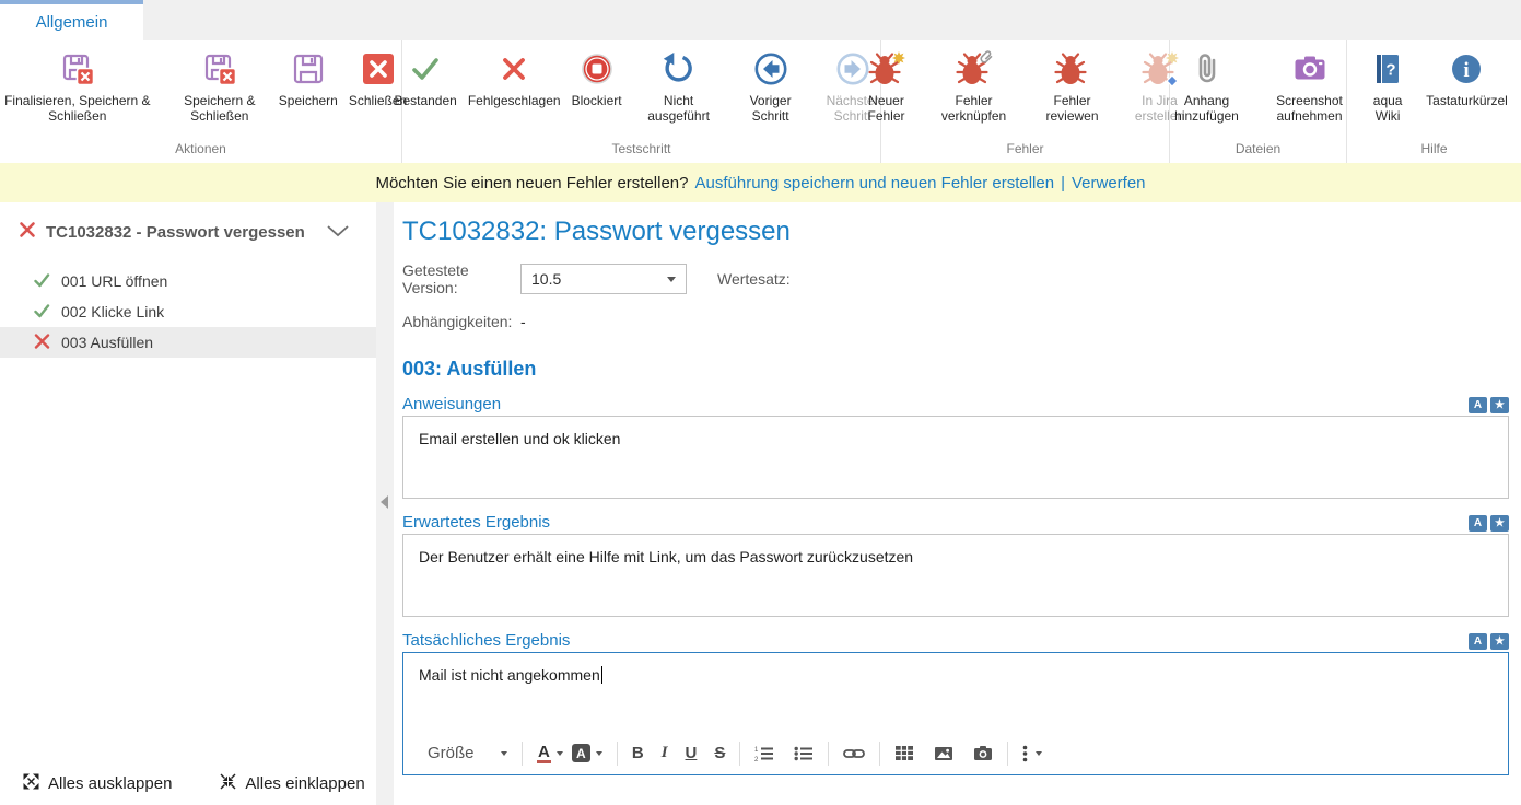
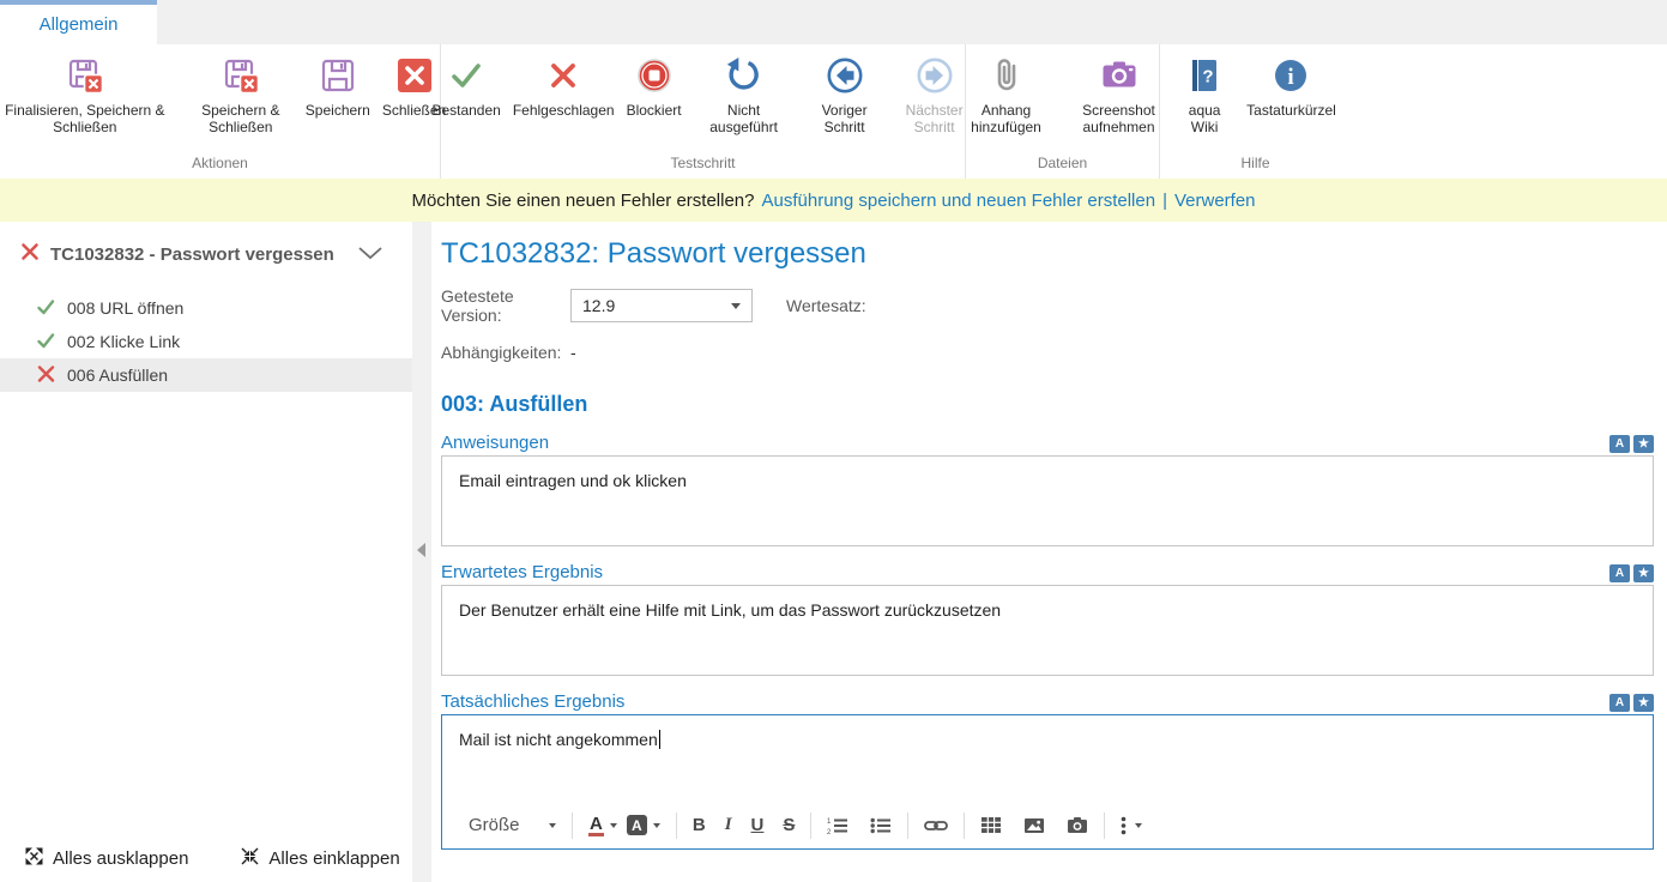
  Allgemein
  Finalisieren, Speichern & Schließen
  Speichern & Schließen
  Speichern
  Schließen
  Aktionen
  Bestanden
  Fehlgeschlagen
  Blockiert
  Nicht ausgeführt
  Voriger Schritt
  Nächster Schritt
  Testschritt
- Neuer Fehler
- Fehler verknüpfen
- Fehler reviewen
- In Jira erstellen
- Fehler
  Anhang hinzufügen
  Screenshot aufnehmen
  Dateien
  ?
  aqua Wiki
  i
  Tastaturkürzel
  Hilfe
  Möchten Sie einen neuen Fehler erstellen?
  Ausführung speichern und neuen Fehler erstellen
  |
  Verwerfen
  TC1032832 - Passwort vergessen
- 001 URL öffnen
+ 008 URL öffnen
  002 Klicke Link
- 003 Ausfüllen
+ 006 Ausfüllen
  Alles ausklappen
  Alles einklappen
  TC1032832: Passwort vergessen
  Getestete Version:
- 10.5
+ 12.9
  Wertesatz:
  Abhängigkeiten:
  -
  003: Ausfüllen
  Anweisungen
  A
  ★
- Email erstellen und ok klicken
+ Email eintragen und ok klicken
  Erwartetes Ergebnis
  A
  ★
  Der Benutzer erhält eine Hilfe mit Link, um das Passwort zurückzusetzen
  Tatsächliches Ergebnis
  A
  ★
  Mail ist nicht angekommen
  Größe
  A
  A
  B
  I
  U
  S
